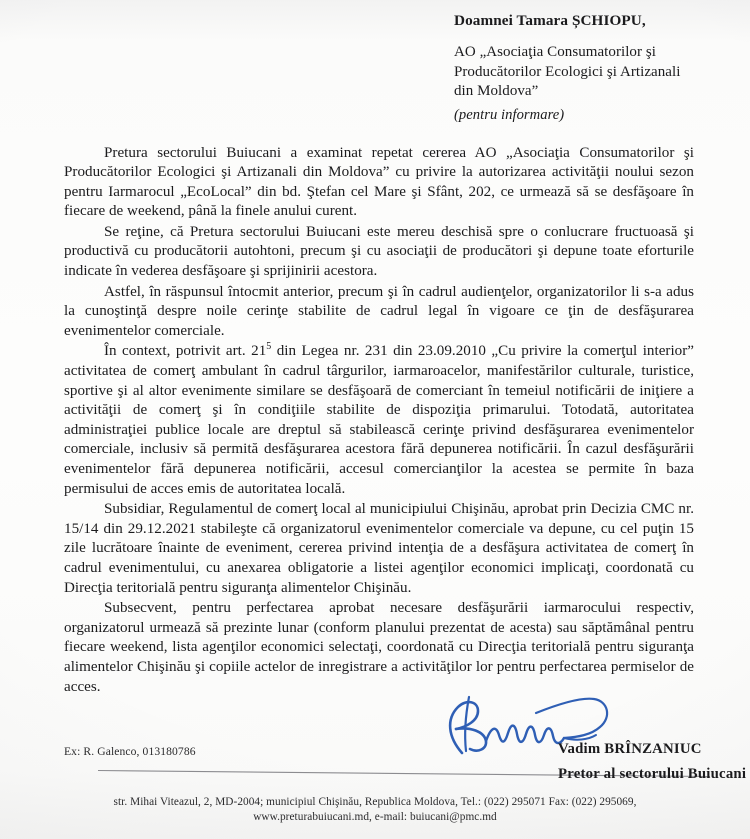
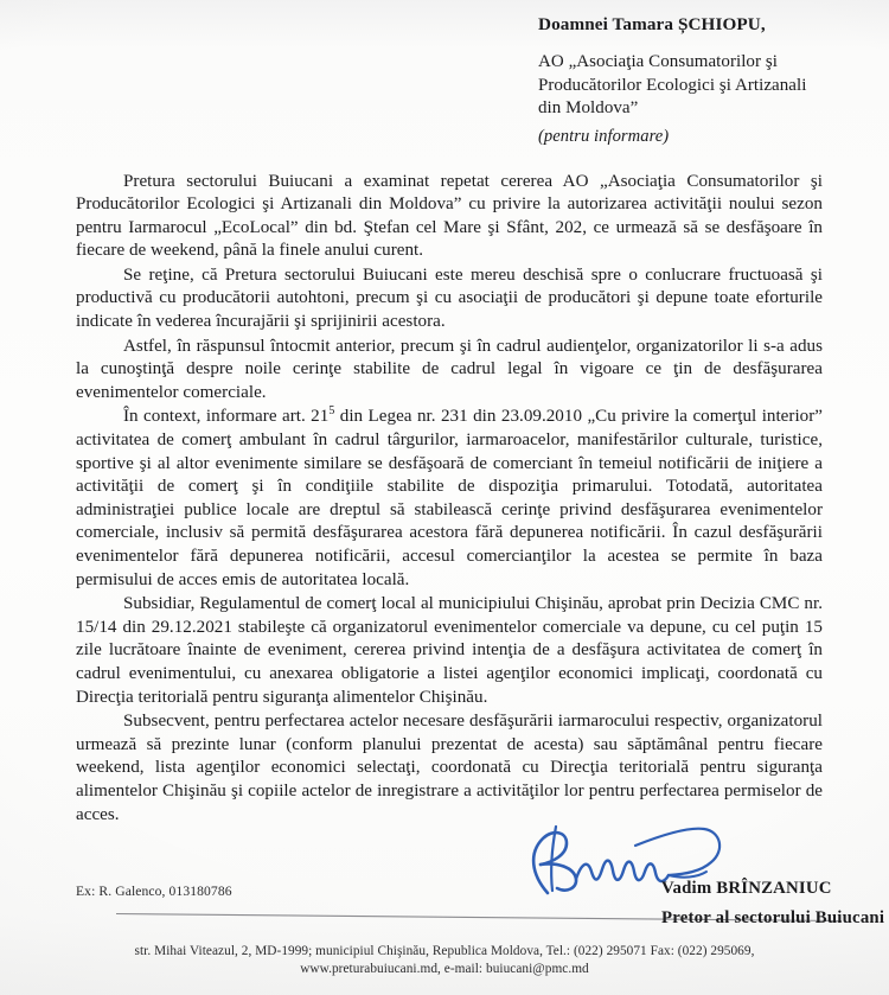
  Doamnei Tamara ȘCHIOPU,
  AO „Asociaţia Consumatorilor şi Producătorilor Ecologici şi Artizanali din Moldova”
  (pentru informare)
  Pretura sectorului Buiucani a examinat repetat cererea AO „Asociaţia Consumatorilor şi Producătorilor Ecologici şi Artizanali din Moldova” cu privire la autorizarea activităţii noului sezon pentru Iarmarocul „EcoLocal” din bd. Ştefan cel Mare şi Sfânt, 202, ce urmează să se desfăşoare în fiecare de weekend, până la finele anului curent.
- Se reţine, că Pretura sectorului Buiucani este mereu deschisă spre o conlucrare fructuoasă şi productivă cu producătorii autohtoni, precum şi cu asociaţii de producători şi depune toate eforturile indicate în vederea desfăşoare şi sprijinirii acestora.
+ Se reţine, că Pretura sectorului Buiucani este mereu deschisă spre o conlucrare fructuoasă şi productivă cu producătorii autohtoni, precum şi cu asociaţii de producători şi depune toate eforturile indicate în vederea încurajării şi sprijinirii acestora.
  Astfel, în răspunsul întocmit anterior, precum şi în cadrul audienţelor, organizatorilor li s-a adus la cunoştinţă despre noile cerinţe stabilite de cadrul legal în vigoare ce ţin de desfăşurarea evenimentelor comerciale.
- În context, potrivit art. 215 din Legea nr. 231 din 23.09.2010 „Cu privire la comerţul interior” activitatea de comerţ ambulant în cadrul târgurilor, iarmaroacelor, manifestărilor culturale, turistice, sportive şi al altor evenimente similare se desfăşoară de comerciant în temeiul notificării de iniţiere a activităţii de comerţ şi în condiţiile stabilite de dispoziţia primarului. Totodată, autoritatea administraţiei publice locale are dreptul să stabilească cerinţe privind desfăşurarea evenimentelor comerciale, inclusiv să permită desfăşurarea acestora fără depunerea notificării. În cazul desfăşurării evenimentelor fără depunerea notificării, accesul comercianţilor la acestea se permite în baza permisului de acces emis de autoritatea locală.
+ În context, informare art. 215 din Legea nr. 231 din 23.09.2010 „Cu privire la comerţul interior” activitatea de comerţ ambulant în cadrul târgurilor, iarmaroacelor, manifestărilor culturale, turistice, sportive şi al altor evenimente similare se desfăşoară de comerciant în temeiul notificării de iniţiere a activităţii de comerţ şi în condiţiile stabilite de dispoziţia primarului. Totodată, autoritatea administraţiei publice locale are dreptul să stabilească cerinţe privind desfăşurarea evenimentelor comerciale, inclusiv să permită desfăşurarea acestora fără depunerea notificării. În cazul desfăşurării evenimentelor fără depunerea notificării, accesul comercianţilor la acestea se permite în baza permisului de acces emis de autoritatea locală.
  Subsidiar, Regulamentul de comerţ local al municipiului Chişinău, aprobat prin Decizia CMC nr. 15/14 din 29.12.2021 stabileşte că organizatorul evenimentelor comerciale va depune, cu cel puţin 15 zile lucrătoare înainte de eveniment, cererea privind intenţia de a desfăşura activitatea de comerţ în cadrul evenimentului, cu anexarea obligatorie a listei agenţilor economici implicaţi, coordonată cu Direcţia teritorială pentru siguranţa alimentelor Chişinău.
- Subsecvent, pentru perfectarea aprobat necesare desfăşurării iarmarocului respectiv, organizatorul urmează să prezinte lunar (conform planului prezentat de acesta) sau săptămânal pentru fiecare weekend, lista agenţilor economici selectaţi, coordonată cu Direcţia teritorială pentru siguranţa alimentelor Chişinău şi copiile actelor de inregistrare a activităţilor lor pentru perfectarea permiselor de acces.
+ Subsecvent, pentru perfectarea actelor necesare desfăşurării iarmarocului respectiv, organizatorul urmează să prezinte lunar (conform planului prezentat de acesta) sau săptămânal pentru fiecare weekend, lista agenţilor economici selectaţi, coordonată cu Direcţia teritorială pentru siguranţa alimentelor Chişinău şi copiile actelor de inregistrare a activităţilor lor pentru perfectarea permiselor de acces.
  Vadim BRÎNZANIUC
  Pretor al sectorului Buiucani
  Ex: R. Galenco, 013180786
- str. Mihai Viteazul, 2, MD-2004; municipiul Chişinău, Republica Moldova, Tel.: (022) 295071 Fax: (022) 295069,
+ str. Mihai Viteazul, 2, MD-1999; municipiul Chişinău, Republica Moldova, Tel.: (022) 295071 Fax: (022) 295069,
  www.preturabuiucani.md, e-mail: buiucani@pmc.md
